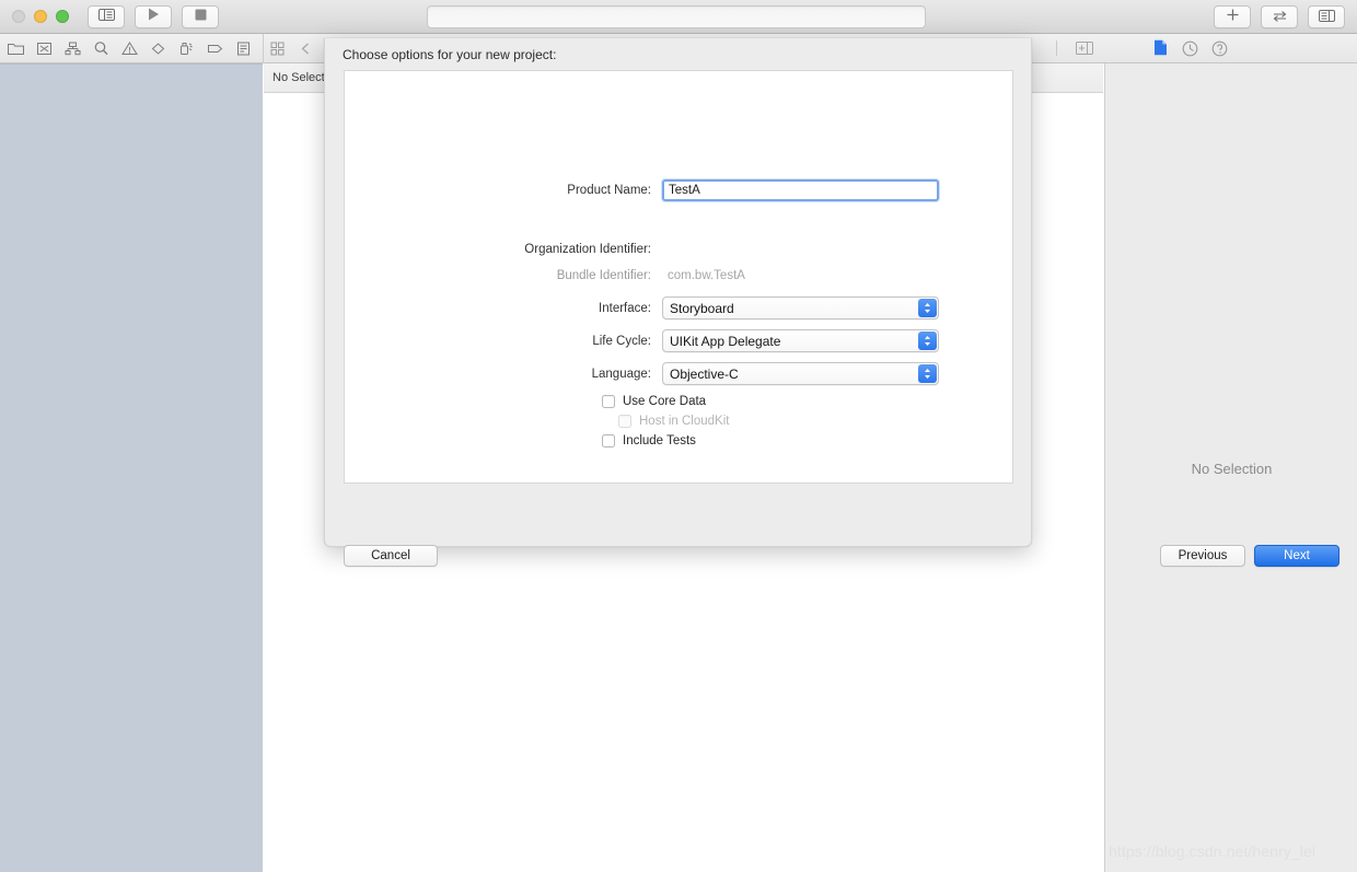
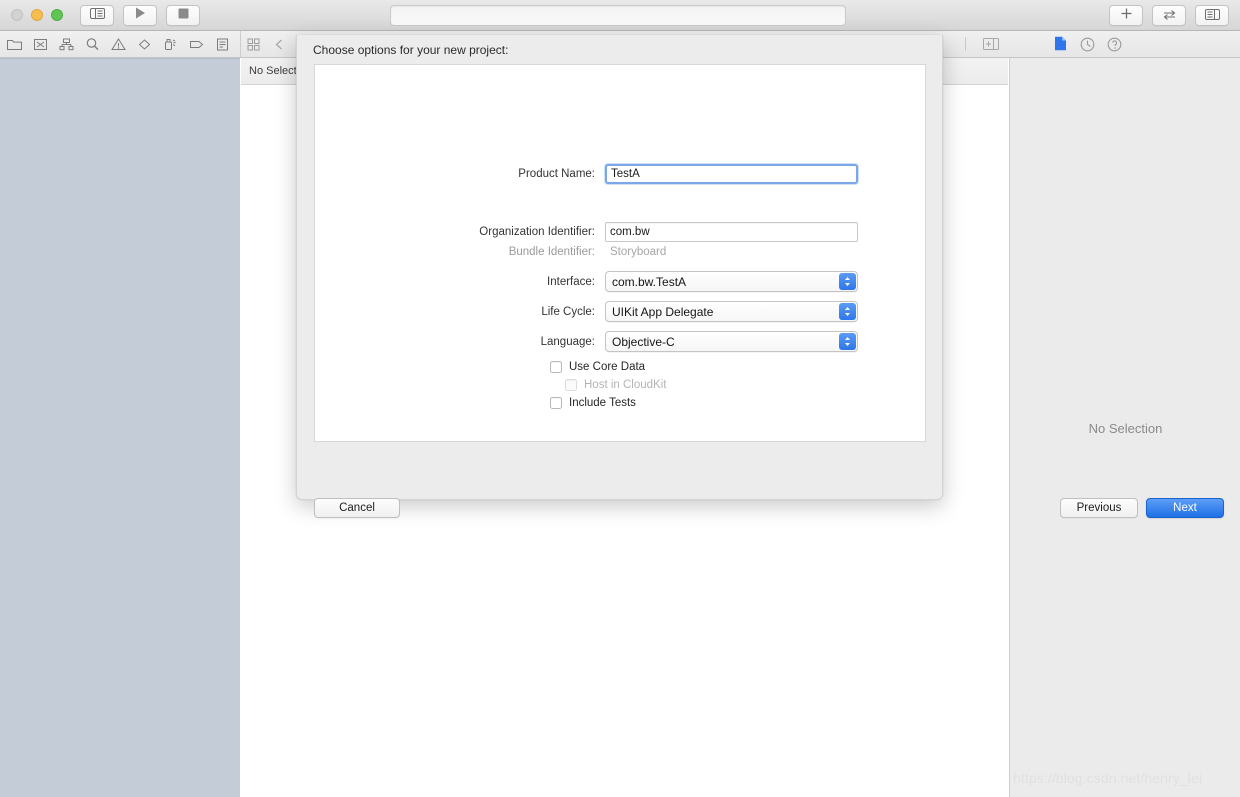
  No Selection
  Choose options for your new project:
  Product Name:
  TestA
  Organization Identifier:
+ com.bw
  Bundle Identifier:
- com.bw.TestA
+ Storyboard
  Interface:
- Storyboard
+ com.bw.TestA
  Life Cycle:
  UIKit App Delegate
  Language:
  Objective-C
  Use Core Data
  Host in CloudKit
  Include Tests
  Cancel
  Previous
  Next
